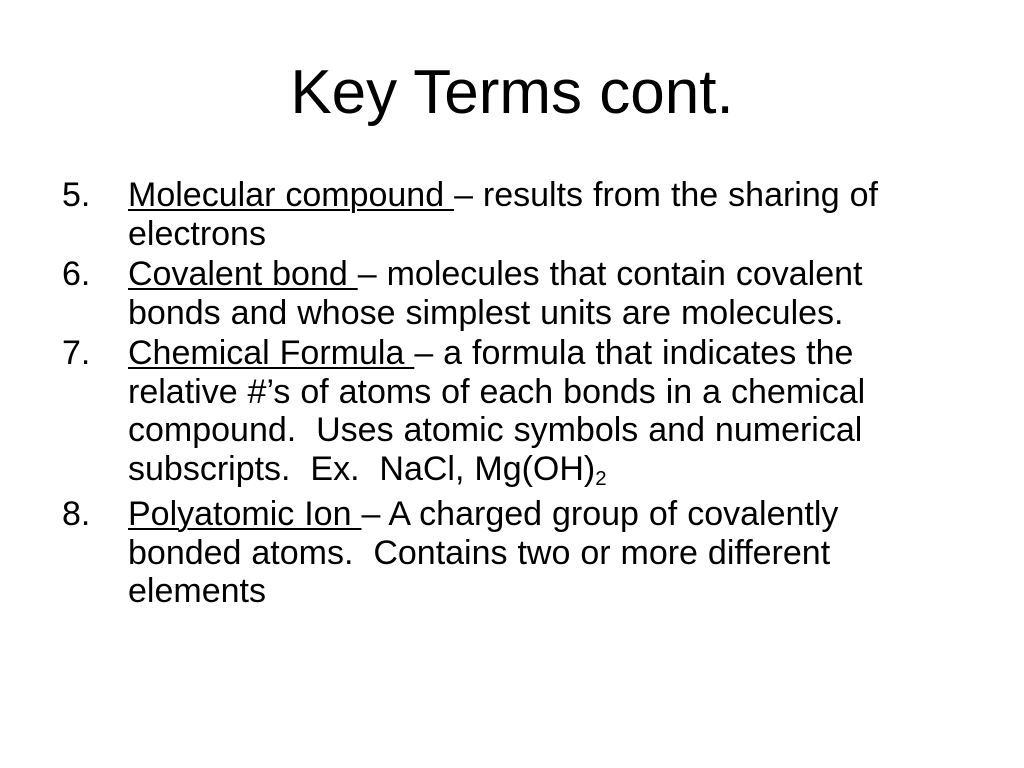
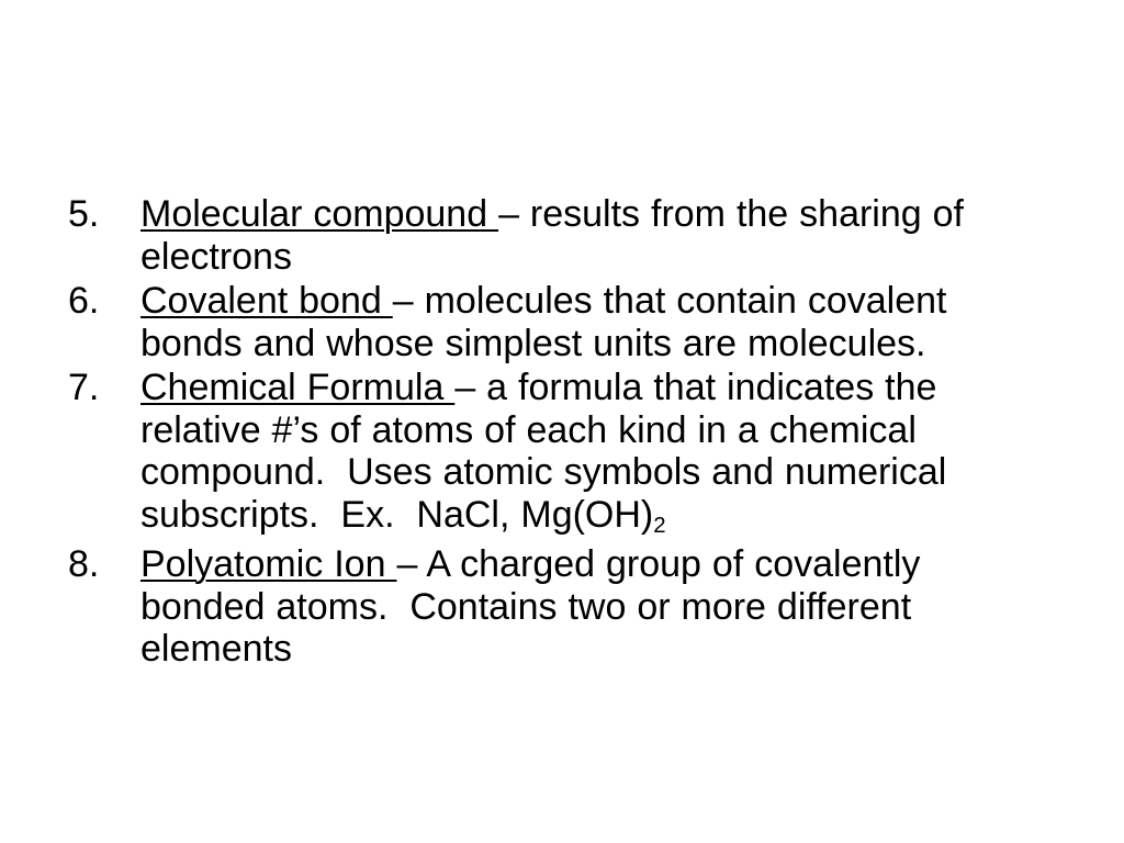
- Key Terms cont.
  5.
  Molecular compound – results from the sharing of electrons
  6.
  Covalent bond – molecules that contain covalent bonds and whose simplest units are molecules.
  7.
- Chemical Formula – a formula that indicates the relative #’s of atoms of each bonds in a chemical compound. Uses atomic symbols and numerical subscripts. Ex. NaCl, Mg(OH)2
+ Chemical Formula – a formula that indicates the relative #’s of atoms of each kind in a chemical compound. Uses atomic symbols and numerical subscripts. Ex. NaCl, Mg(OH)2
  8.
  Polyatomic Ion – A charged group of covalently bonded atoms. Contains two or more different elements
